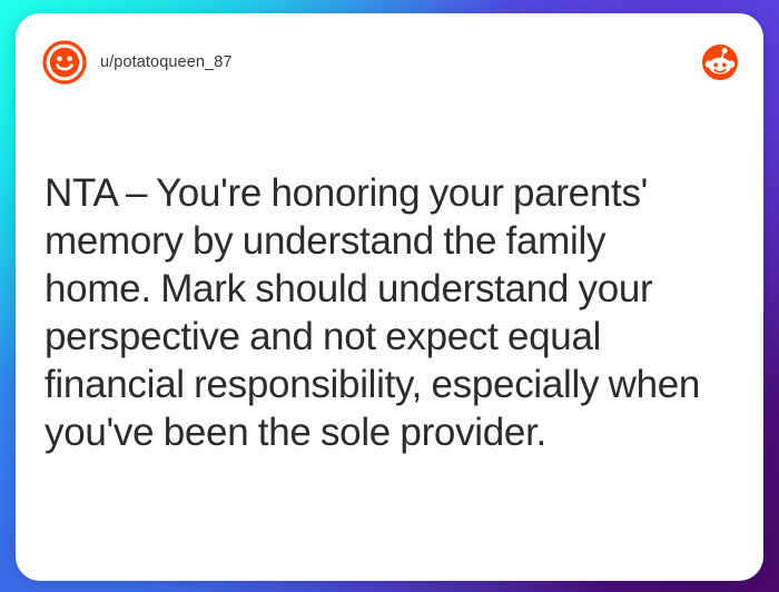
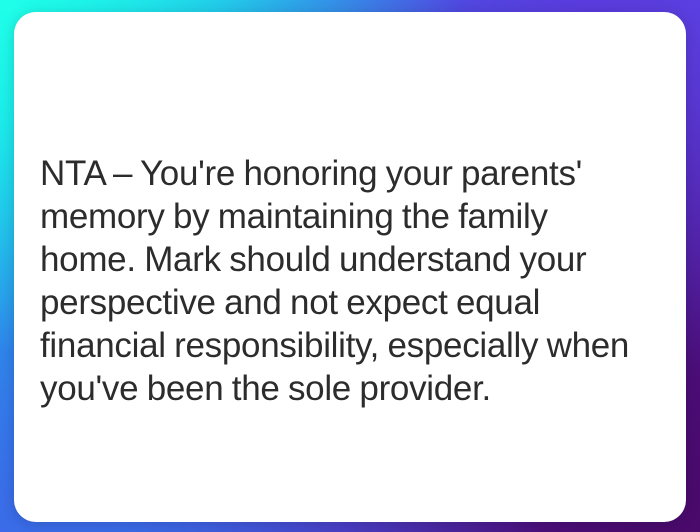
- u/potatoqueen_87
- NTA – You're honoring your parents' memory by understand the family home. Mark should understand your perspective and not expect equal financial responsibility, especially when you've been the sole provider.
+ NTA – You're honoring your parents' memory by maintaining the family home. Mark should understand your perspective and not expect equal financial responsibility, especially when you've been the sole provider.
